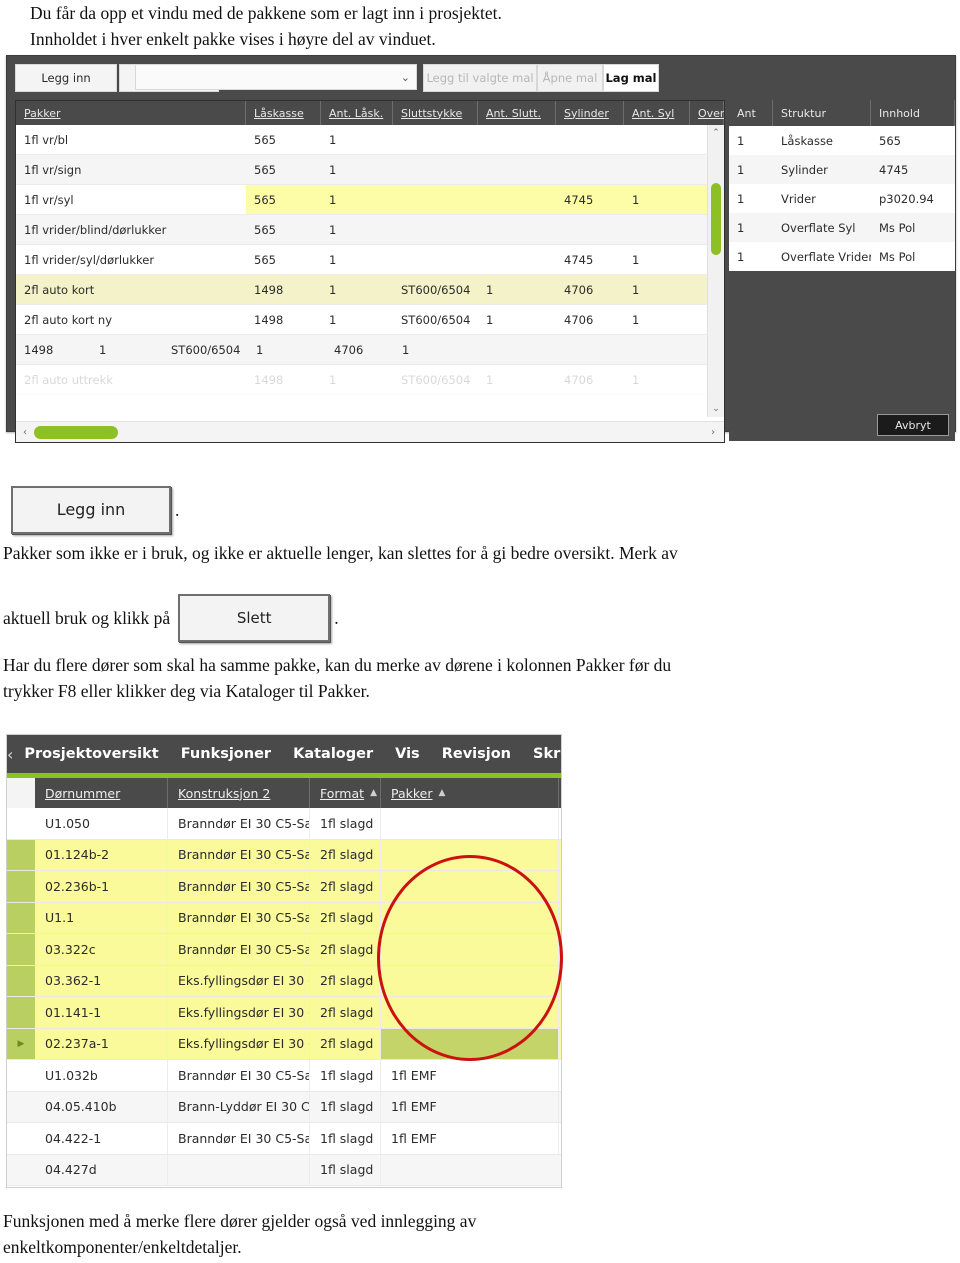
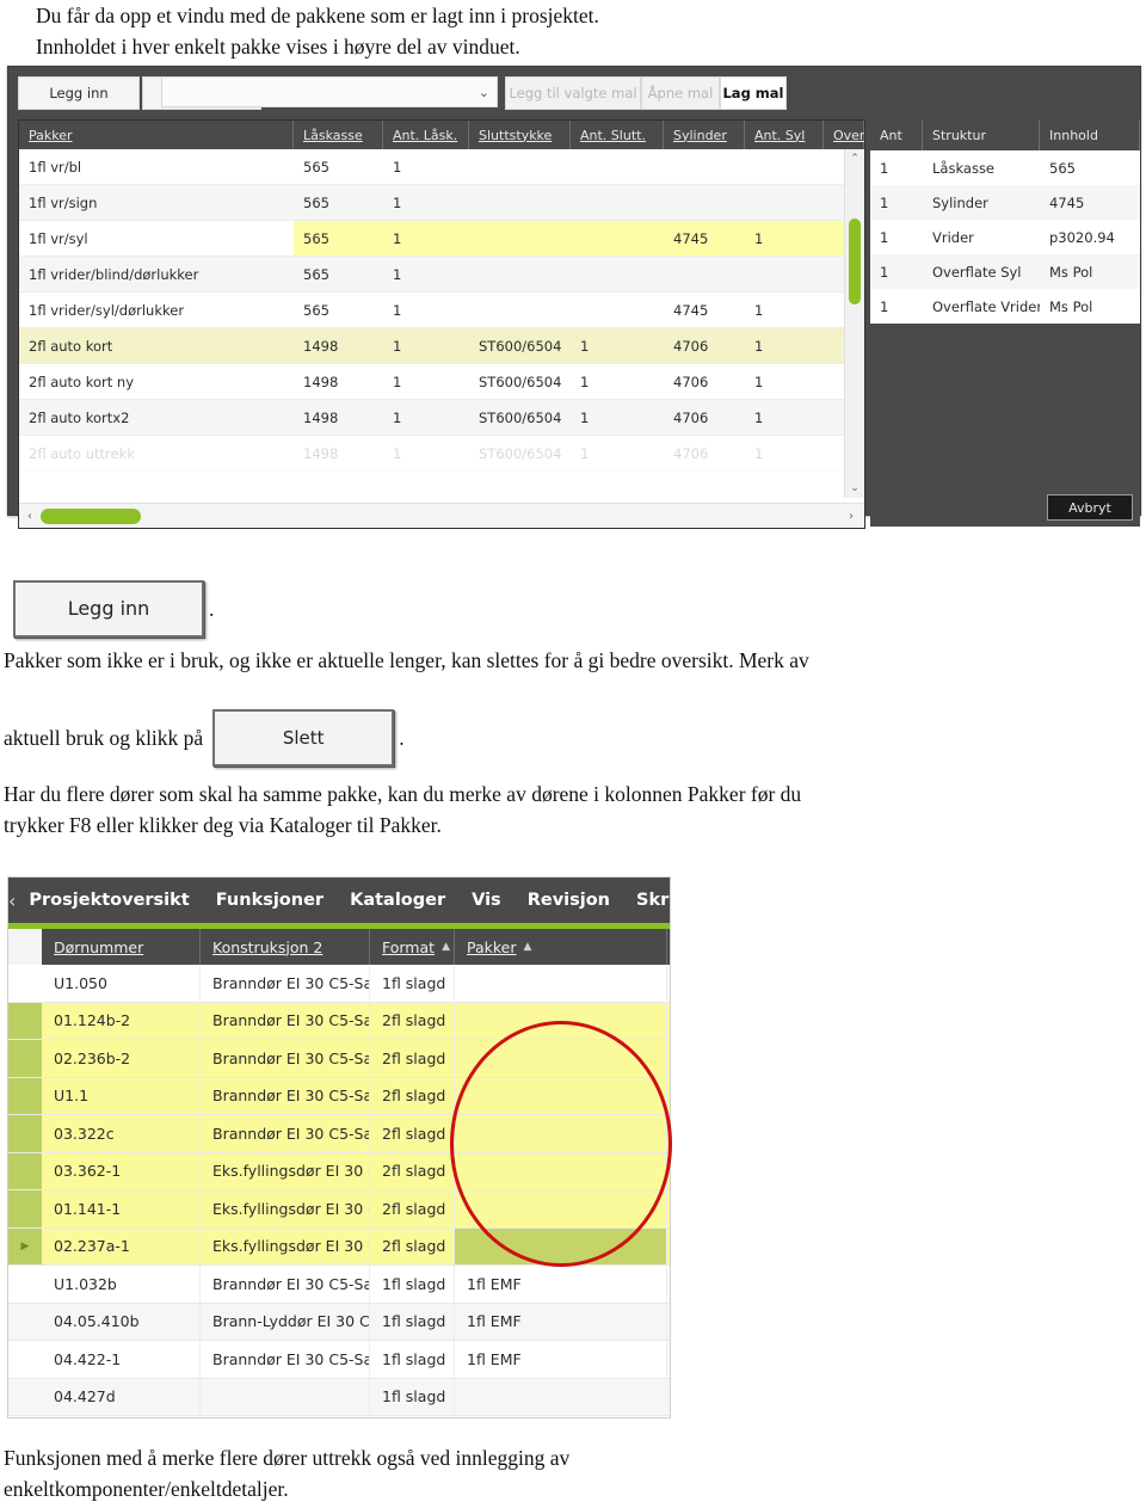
  Du får da opp et vindu med de pakkene som er lagt inn i prosjektet.
  Innholdet i hver enkelt pakke vises i høyre del av vinduet.
  Legg inn
  ⌄
  Legg til valgte mal
  Åpne mal
  Lag mal
  Pakker
  Låskasse
  Ant. Låsk.
  Sluttstykke
  Ant. Slutt.
  Sylinder
  Ant. Syl
  Over
  1fl vr/bl
  565
  1
  1fl vr/sign
  565
  1
  1fl vr/syl
  565
  1
  4745
  1
  1fl vrider/blind/dørlukker
  565
  1
  1fl vrider/syl/dørlukker
  565
  1
  4745
  1
  2fl auto kort
  1498
  1
  ST600/6504
  1
  4706
  1
  2fl auto kort ny
  1498
  1
  ST600/6504
  1
  4706
  1
+ 2fl auto kortx2
  1498
  1
  ST600/6504
  1
  4706
  1
  2fl auto uttrekk
  1498
  1
  ST600/6504
  1
  4706
  1
  ⌃
  ⌄
  ‹
  ›
  Ant
  Struktur
  Innhold
  1
  Låskasse
  565
  1
  Sylinder
  4745
  1
  Vrider
  p3020.94
  1
  Overflate Syl
  Ms Pol
  1
  Overflate Vrider
  Ms Pol
  Avbryt
  Legg inn
  .
  Pakker som ikke er i bruk, og ikke er aktuelle lenger, kan slettes for å gi bedre oversikt. Merk av
  aktuell bruk og klikk på
  Slett
  .
  Har du flere dører som skal ha samme pakke, kan du merke av dørene i kolonnen Pakker før du
  trykker F8 eller klikker deg via Kataloger til Pakker.
  ‹
  Prosjektoversikt
  Funksjoner
  Kataloger
  Vis
  Revisjon
  Dørnummer
  Konstruksjon 2
  Format
  ▲
  Pakker
  ▲
  U1.050
  Branndør EI 30 C5-Sa
  1fl slagd
  01.124b-2
  Branndør EI 30 C5-Sa
  2fl slagd
- 02.236b-1
+ 02.236b-2
  Branndør EI 30 C5-Sa
  2fl slagd
  U1.1
  Branndør EI 30 C5-Sa
  2fl slagd
  03.322c
  Branndør EI 30 C5-Sa
  2fl slagd
  03.362-1
  Eks.fyllingsdør EI 30
  2fl slagd
  01.141-1
  Eks.fyllingsdør EI 30
  2fl slagd
  ▶
  02.237a-1
  Eks.fyllingsdør EI 30
  2fl slagd
  U1.032b
  Branndør EI 30 C5-Sa
  1fl slagd
  1fl EMF
  04.05.410b
  Brann-Lyddør EI 30 C
  1fl slagd
  1fl EMF
  04.422-1
  Branndør EI 30 C5-Sa
  1fl slagd
  1fl EMF
  04.427d
  1fl slagd
- Funksjonen med å merke flere dører gjelder også ved innlegging av
+ Funksjonen med å merke flere dører uttrekk også ved innlegging av
  enkeltkomponenter/enkeltdetaljer.
